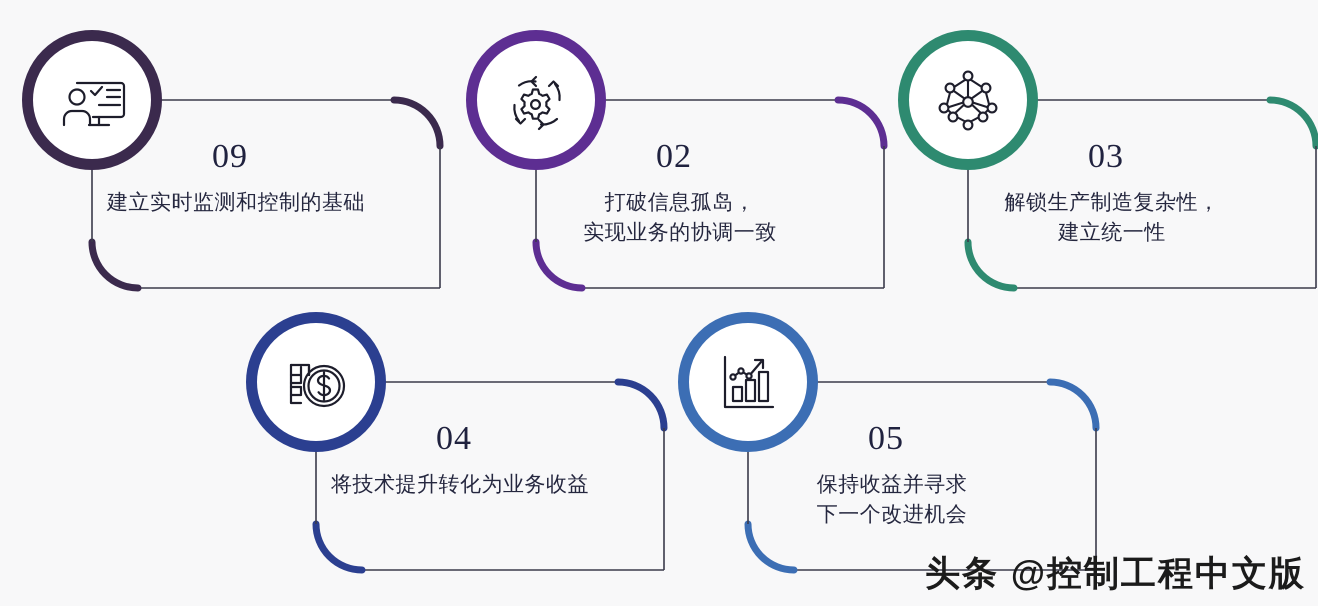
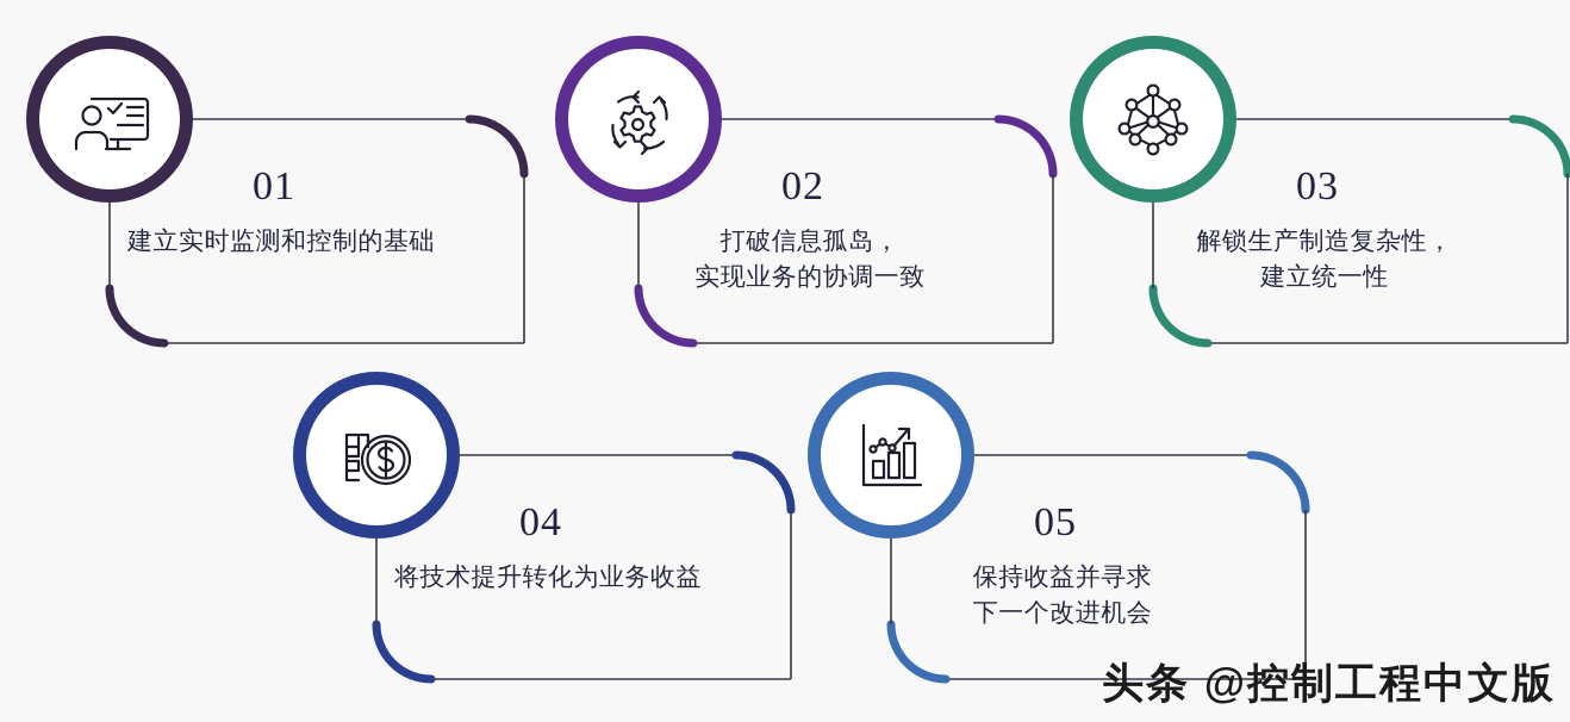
- 09
+ 01
  建立实时监测和控制的基础
  02
  打破信息孤岛，
  实现业务的协调一致
  03
  解锁生产制造复杂性，
  建立统一性
  04
  将技术提升转化为业务收益
  05
  保持收益并寻求
  下一个改进机会
  头条 @控制工程中文版
